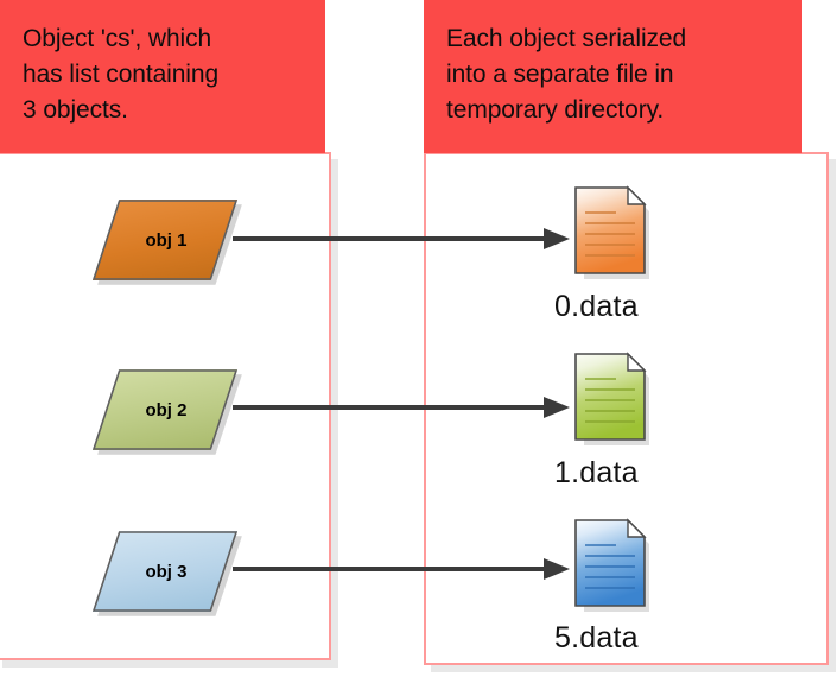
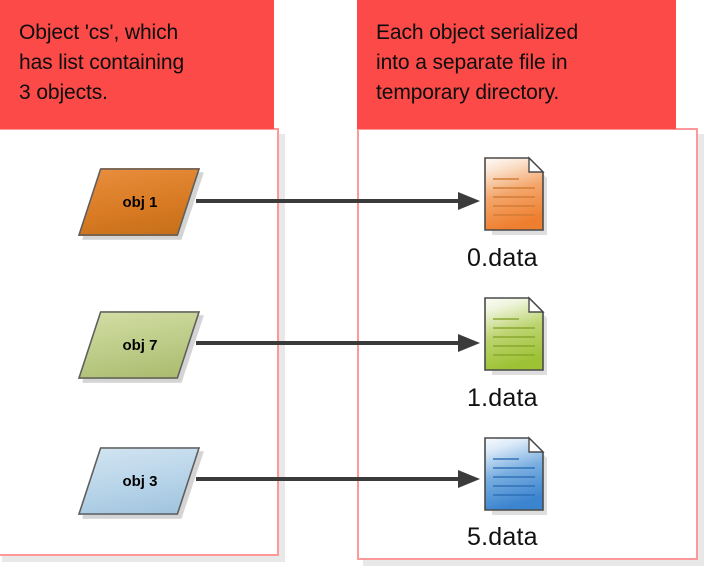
  Object 'cs', which
  has list containing
  3 objects.
  Each object serialized
  into a separate file in
  temporary directory.
  obj 1
- obj 2
+ obj 7
  obj 3
  0.data
  1.data
  5.data
